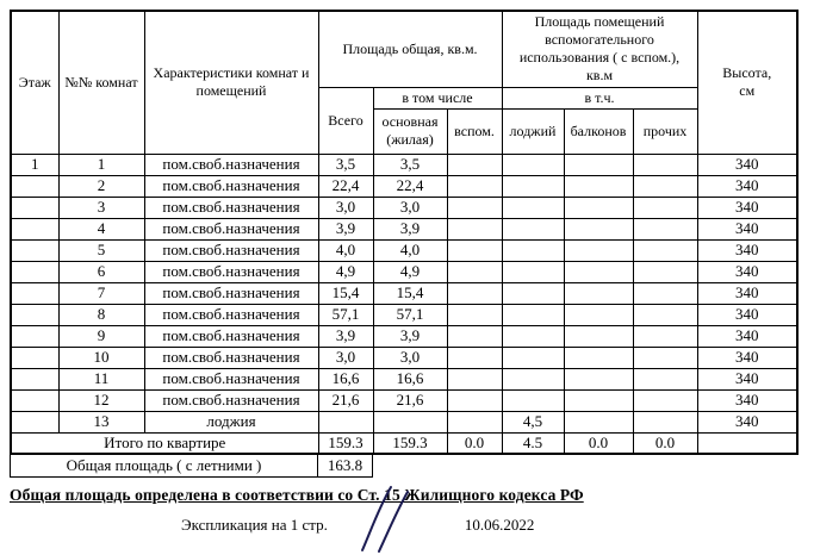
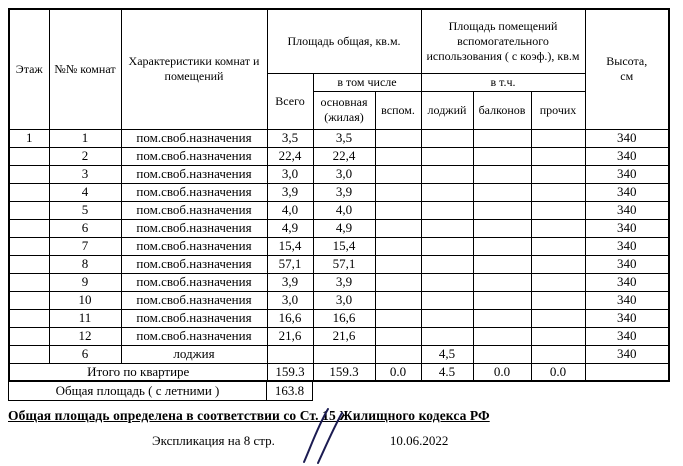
- Этаж	№№ комнат	Характеристики комнат и помещений	Площадь общая, кв.м.	Площадь помещений вспомогательного использования ( с вспом.), кв.м	Высота, см
+ Этаж	№№ комнат	Характеристики комнат и помещений	Площадь общая, кв.м.	Площадь помещений вспомогательного использования ( с коэф.), кв.м	Высота, см
  Всего	в том числе	в т.ч.
  основная (жилая)	вспом.	лоджий	балконов	прочих
  1	1	пом.своб.назначения	3,5	3,5					340
  	2	пом.своб.назначения	22,4	22,4					340
  	3	пом.своб.назначения	3,0	3,0					340
  	4	пом.своб.назначения	3,9	3,9					340
  	5	пом.своб.назначения	4,0	4,0					340
  	6	пом.своб.назначения	4,9	4,9					340
  	7	пом.своб.назначения	15,4	15,4					340
  	8	пом.своб.назначения	57,1	57,1					340
  	9	пом.своб.назначения	3,9	3,9					340
  	10	пом.своб.назначения	3,0	3,0					340
  	11	пом.своб.назначения	16,6	16,6					340
  	12	пом.своб.назначения	21,6	21,6					340
- 	13	лоджия				4,5			340
+ 	6	лоджия				4,5			340
  Итого по квартире	159.3	159.3	0.0	4.5	0.0	0.0
  Общая площадь ( с летними )	163.8
  Общая площадь определена в соответствии со Ст.5 Жилищного кодекса РФ
- Экспликация на 1 стр. 10.06.2022
+ Экспликация на 8 стр. 10.06.2022
